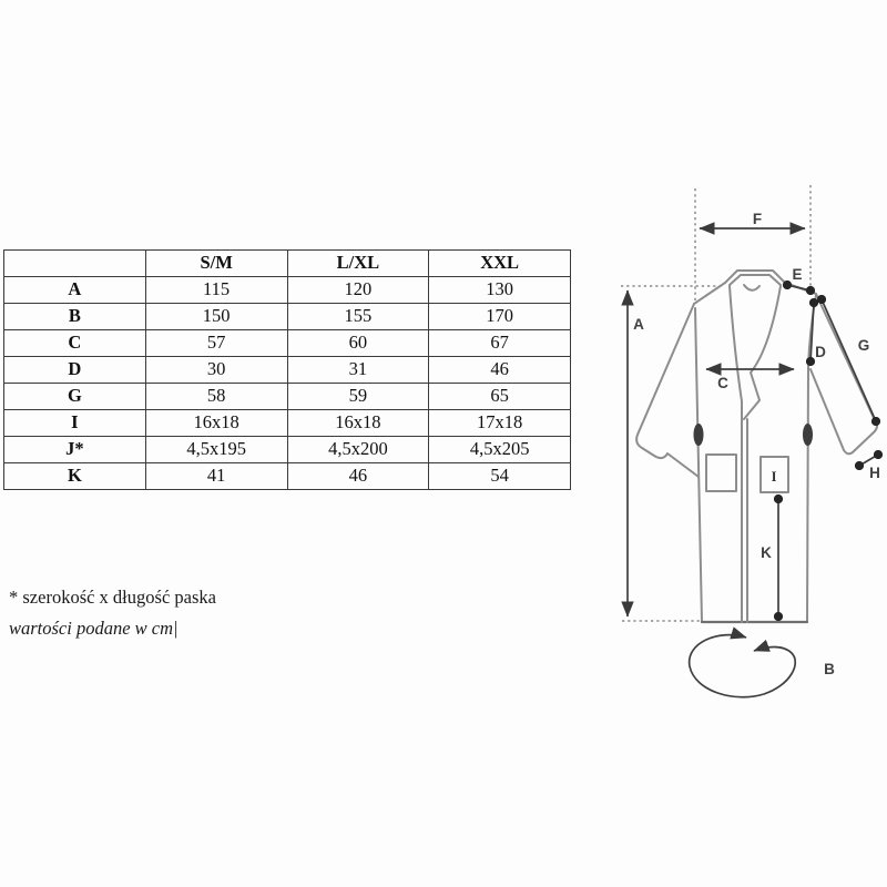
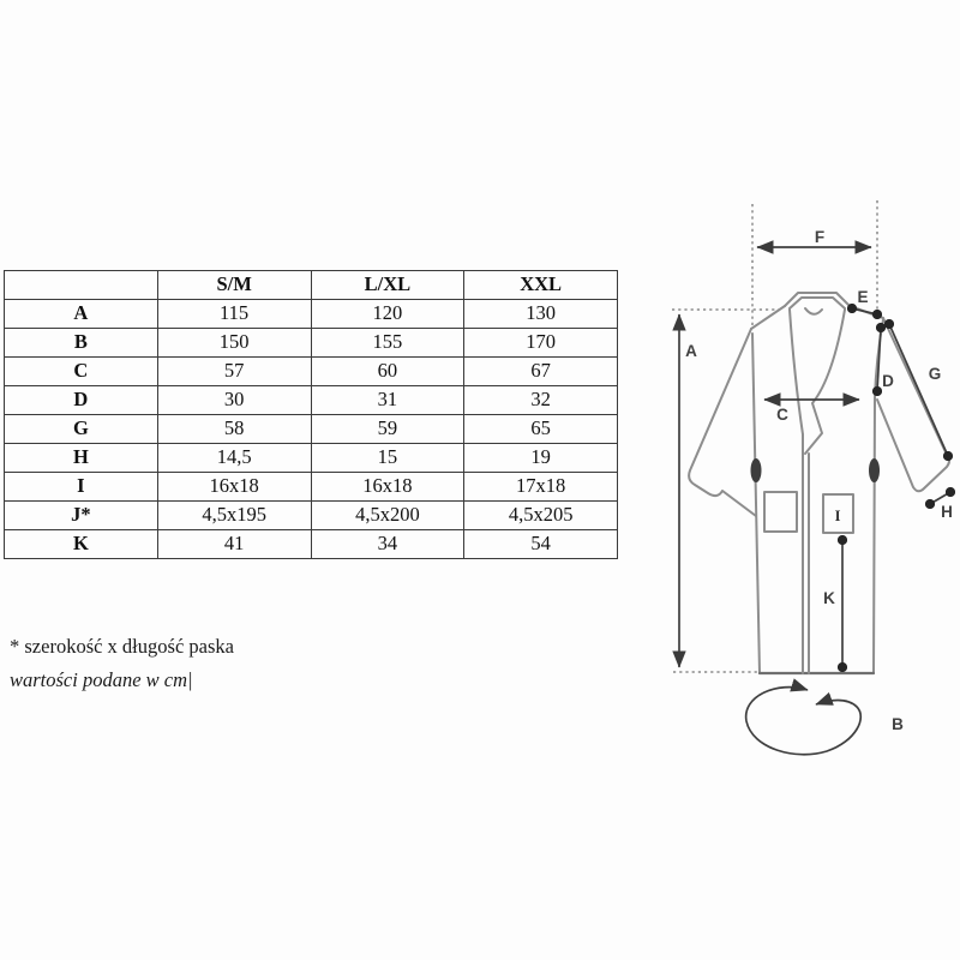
  	S/M	L/XL	XXL
  A	115	120	130
  B	150	155	170
  C	57	60	67
- D	30	31	46
+ D	30	31	32
  G	58	59	65
+ H	14,5	15	19
  I	16x18	16x18	17x18
  J*	4,5x195	4,5x200	4,5x205
- K	41	46	54
+ K	41	34	54
  * szerokość x długość paska
  wartości podane w cm|
  F
  E
  A
  D
  G
  C
  H
  I
  K
  B
